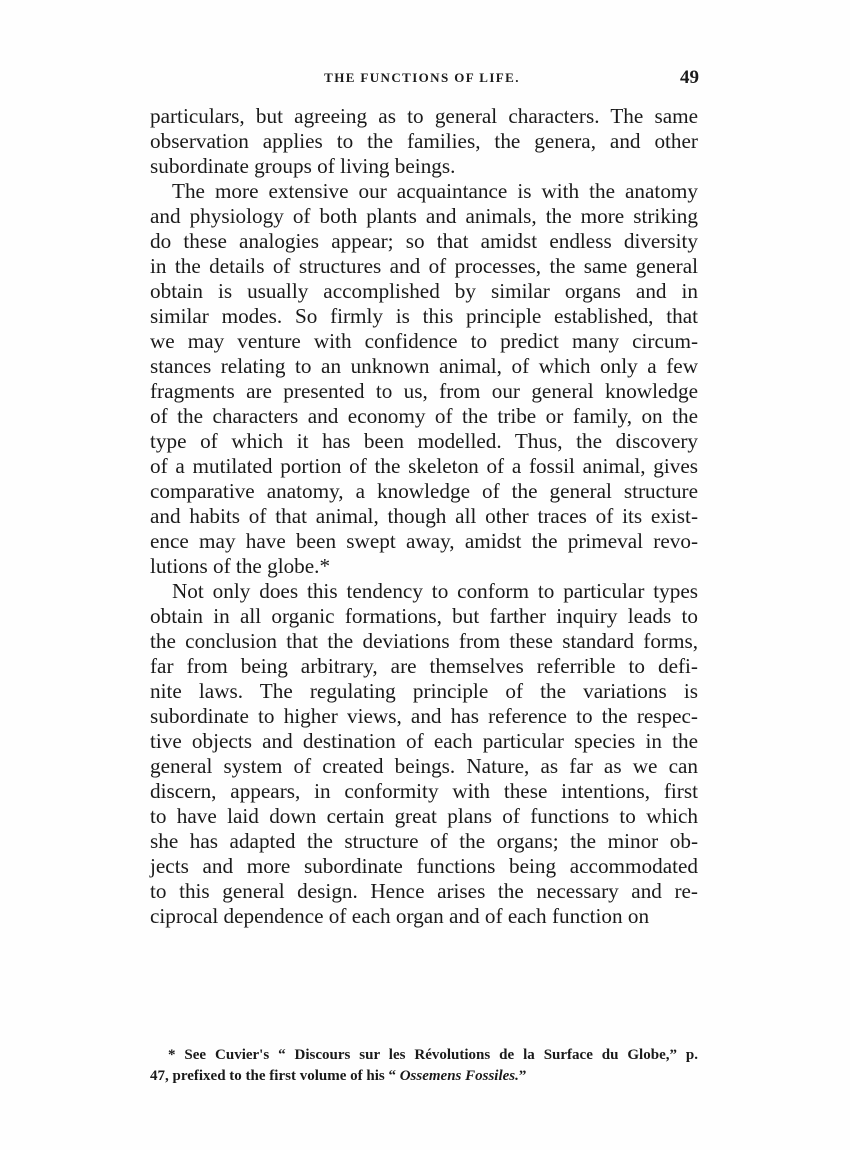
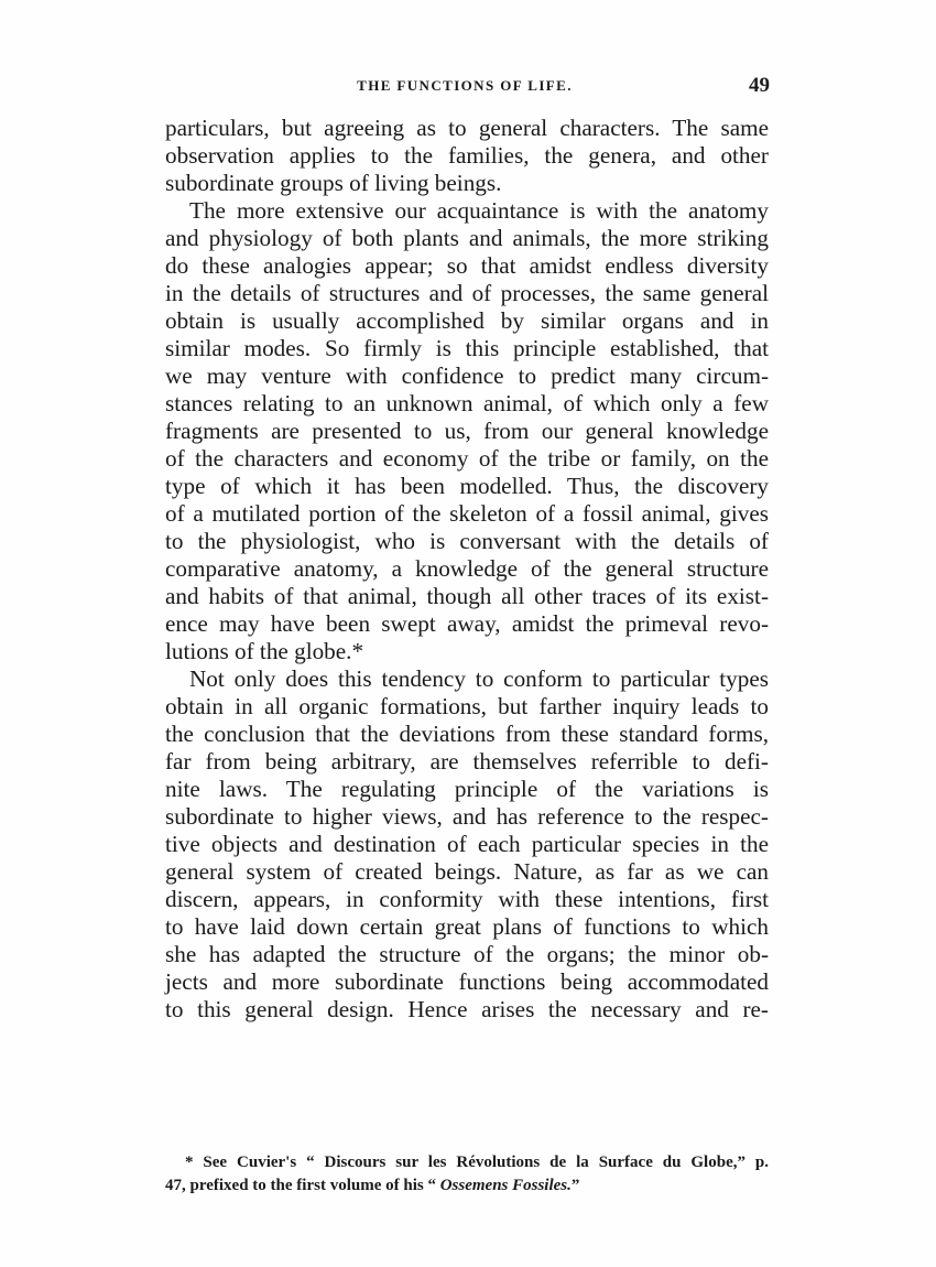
  THE FUNCTIONS OF LIFE.
  49
  particulars, but agreeing as to general characters. The same
  observation applies to the families, the genera, and other
  subordinate groups of living beings.
  The more extensive our acquaintance is with the anatomy
  and physiology of both plants and animals, the more striking
  do these analogies appear; so that amidst endless diversity
  in the details of structures and of processes, the same general
  obtain is usually accomplished by similar organs and in
  similar modes. So firmly is this principle established, that
  we may venture with confidence to predict many circum-
  stances relating to an unknown animal, of which only a few
  fragments are presented to us, from our general knowledge
  of the characters and economy of the tribe or family, on the
  type of which it has been modelled. Thus, the discovery
  of a mutilated portion of the skeleton of a fossil animal, gives
+ to the physiologist, who is conversant with the details of
  comparative anatomy, a knowledge of the general structure
  and habits of that animal, though all other traces of its exist-
  ence may have been swept away, amidst the primeval revo-
  lutions of the globe.*
  Not only does this tendency to conform to particular types
  obtain in all organic formations, but farther inquiry leads to
  the conclusion that the deviations from these standard forms,
  far from being arbitrary, are themselves referrible to defi-
  nite laws. The regulating principle of the variations is
  subordinate to higher views, and has reference to the respec-
  tive objects and destination of each particular species in the
  general system of created beings. Nature, as far as we can
  discern, appears, in conformity with these intentions, first
  to have laid down certain great plans of functions to which
  she has adapted the structure of the organs; the minor ob-
  jects and more subordinate functions being accommodated
  to this general design. Hence arises the necessary and re-
- ciprocal dependence of each organ and of each function on
  * See Cuvier's “ Discours sur les Révolutions de la Surface du Globe,” p.
  47, prefixed to the first volume of his “ Ossemens Fossiles.”
